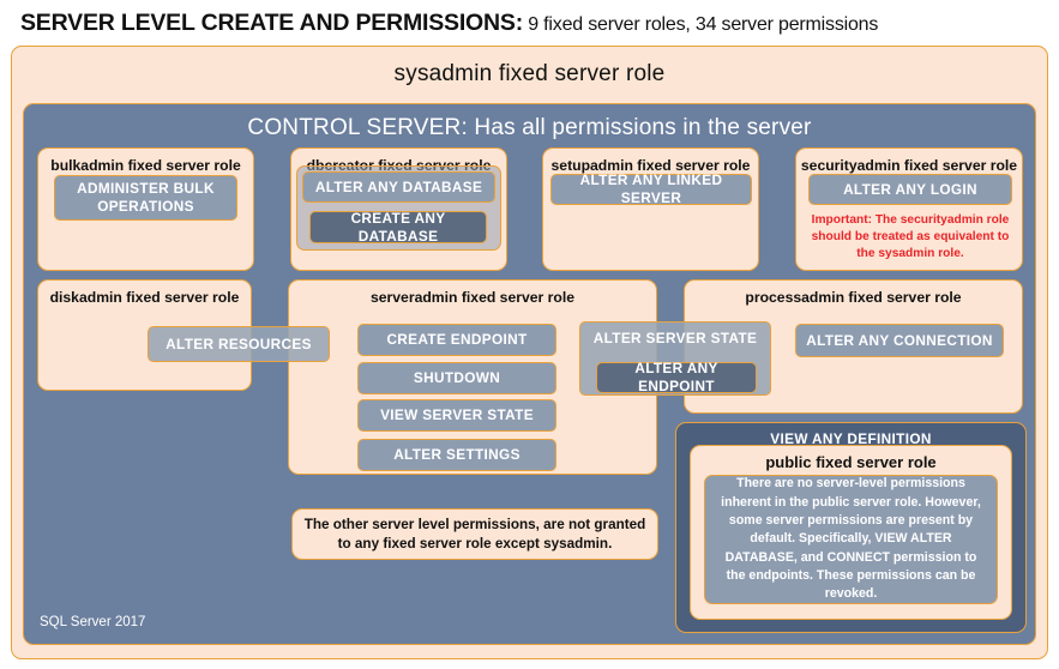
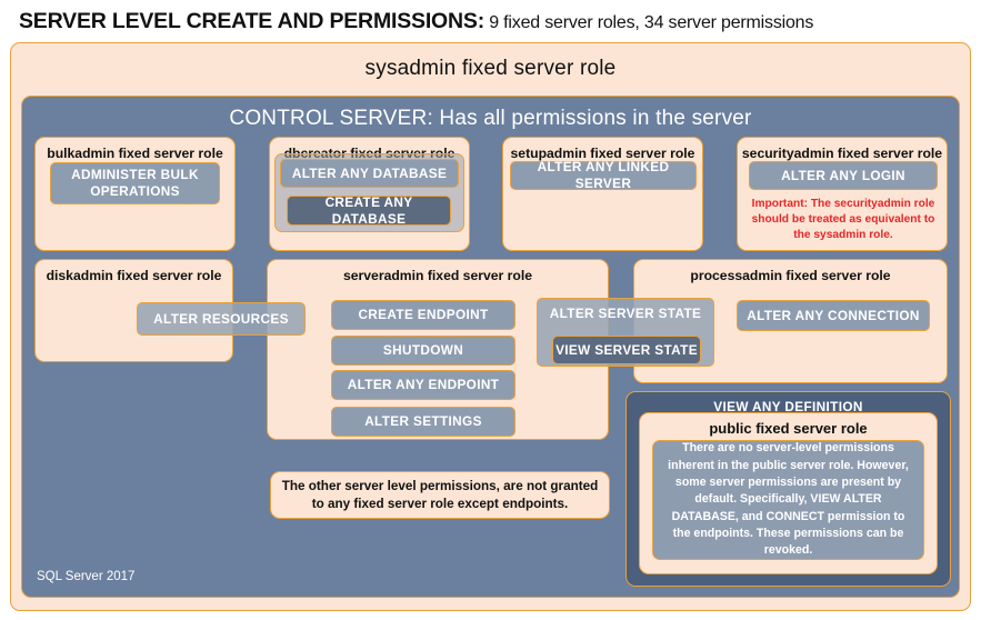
  SERVER LEVEL CREATE AND PERMISSIONS: 9 fixed server roles, 34 server permissions
  sysadmin fixed server role
  CONTROL SERVER: Has all permissions in the server
  bulkadmin fixed server role
  dbcreator fixed server role
  setupadmin fixed server role
  securityadmin fixed server role
  ADMINISTER BULK OPERATIONS
  ALTER ANY DATABASE
  CREATE ANY DATABASE
  ALTER ANY LINKED SERVER
  ALTER ANY LOGIN
  Important: The securityadmin role should be treated as equivalent to the sysadmin role.
  diskadmin fixed server role
  serveradmin fixed server role
  processadmin fixed server role
  ALTER RESOURCES
  CREATE ENDPOINT
  SHUTDOWN
- VIEW SERVER STATE
+ ALTER ANY ENDPOINT
  ALTER SETTINGS
  ALTER SERVER STATE
- ALTER ANY ENDPOINT
+ VIEW SERVER STATE
  ALTER ANY CONNECTION
- The other server level permissions, are not granted to any fixed server role except sysadmin.
+ The other server level permissions, are not granted to any fixed server role except endpoints.
  VIEW ANY DEFINITION
  public fixed server role
  There are no server-level permissions inherent in the public server role. However, some server permissions are present by default. Specifically, VIEW ALTER DATABASE, and CONNECT permission to the endpoints. These permissions can be revoked.
  SQL Server 2017
